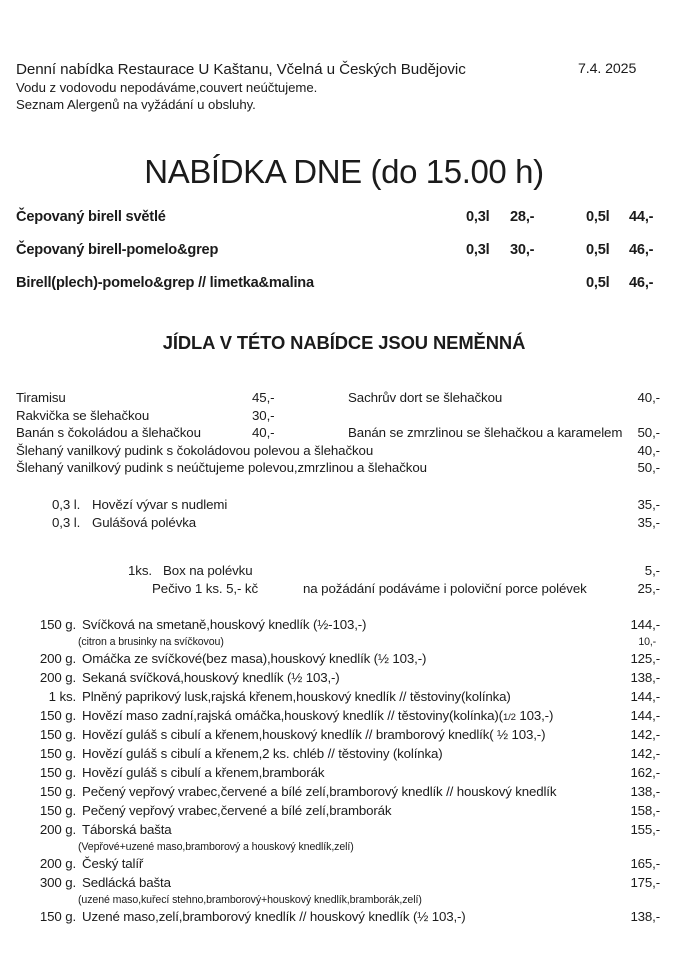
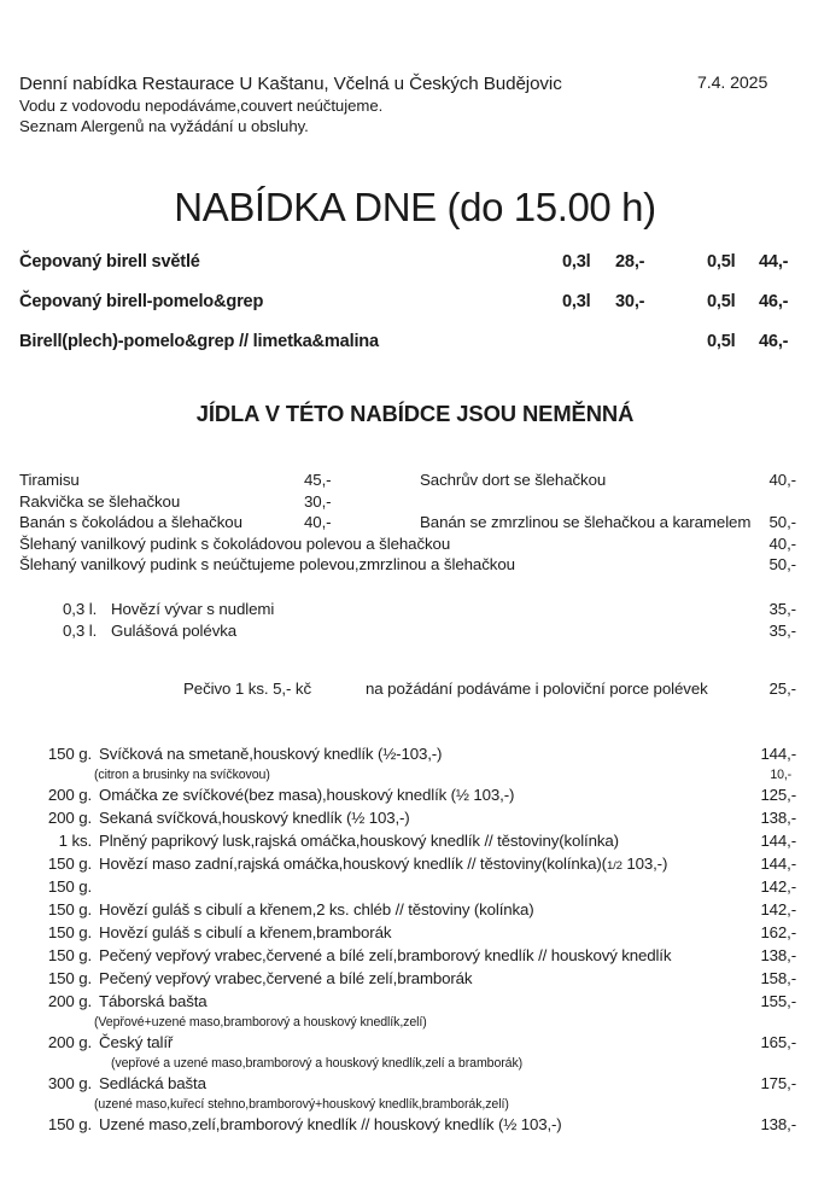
  Denní nabídka Restaurace U Kaštanu, Včelná u Českých Budějovic
  7.4. 2025
  Vodu z vodovodu nepodáváme,couvert neúčtujeme.
  Seznam Alergenů na vyžádání u obsluhy.
  NABÍDKA DNE (do 15.00 h)
  Čepovaný birell světlé
  0,3l
  28,-
  0,5l
  44,-
  Čepovaný birell-pomelo&grep
  0,3l
  30,-
  0,5l
  46,-
  Birell(plech)-pomelo&grep // limetka&malina
  0,5l
  46,-
  JÍDLA V TÉTO NABÍDCE JSOU NEMĚNNÁ
  40,-
  Tiramisu
  45,-
  Sachrův dort se šlehačkou
  Rakvička se šlehačkou
  30,-
  50,-
  Banán s čokoládou a šlehačkou
  40,-
  Banán se zmrzlinou se šlehačkou a karamelem
  40,-
  Šlehaný vanilkový pudink s čokoládovou polevou a šlehačkou
  50,-
  Šlehaný vanilkový pudink s neúčtujeme polevou,zmrzlinou a šlehačkou
  35,-
  0,3 l.
  Hovězí vývar s nudlemi
  35,-
  0,3 l.
  Gulášová polévka
- 5,-
- 1ks.
- Box na polévku
  25,-
  Pečivo 1 ks. 5,- kč
  na požádání podáváme i poloviční porce polévek
  144,-
  150 g.
  Svíčková na smetaně,houskový knedlík (½-103,-)
  (citron a brusinky na svíčkovou)
  10,-
  125,-
  200 g.
  Omáčka ze svíčkové(bez masa),houskový knedlík (½ 103,-)
  138,-
  200 g.
  Sekaná svíčková,houskový knedlík (½ 103,-)
  144,-
  1 ks.
- Plněný paprikový lusk,rajská křenem,houskový knedlík // těstoviny(kolínka)
+ Plněný paprikový lusk,rajská omáčka,houskový knedlík // těstoviny(kolínka)
  144,-
  150 g.
  Hovězí maso zadní,rajská omáčka,houskový knedlík // těstoviny(kolínka)(1/2 103,-)
  142,-
  150 g.
- Hovězí guláš s cibulí a křenem,houskový knedlík // bramborový knedlík( ½ 103,-)
  142,-
  150 g.
  Hovězí guláš s cibulí a křenem,2 ks. chléb // těstoviny (kolínka)
  162,-
  150 g.
  Hovězí guláš s cibulí a křenem,bramborák
  138,-
  150 g.
  Pečený vepřový vrabec,červené a bílé zelí,bramborový knedlík // houskový knedlík
  158,-
  150 g.
  Pečený vepřový vrabec,červené a bílé zelí,bramborák
  155,-
  200 g.
  Táborská bašta
  (Vepřové+uzené maso,bramborový a houskový knedlík,zelí)
  165,-
  200 g.
  Český talíř
+ (vepřové a uzené maso,bramborový a houskový knedlík,zelí a bramborák)
  175,-
  300 g.
  Sedlácká bašta
  (uzené maso,kuřecí stehno,bramborový+houskový knedlík,bramborák,zelí)
  138,-
  150 g.
  Uzené maso,zelí,bramborový knedlík // houskový knedlík (½ 103,-)
